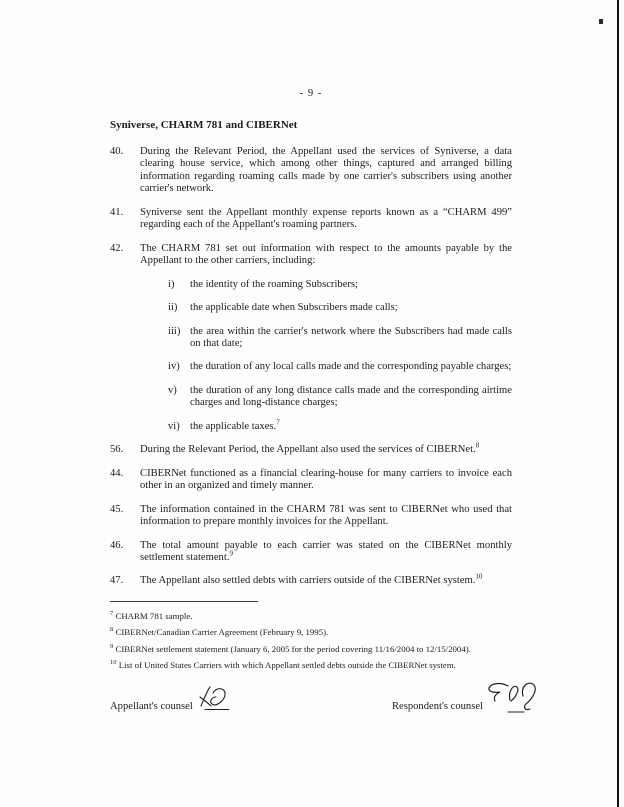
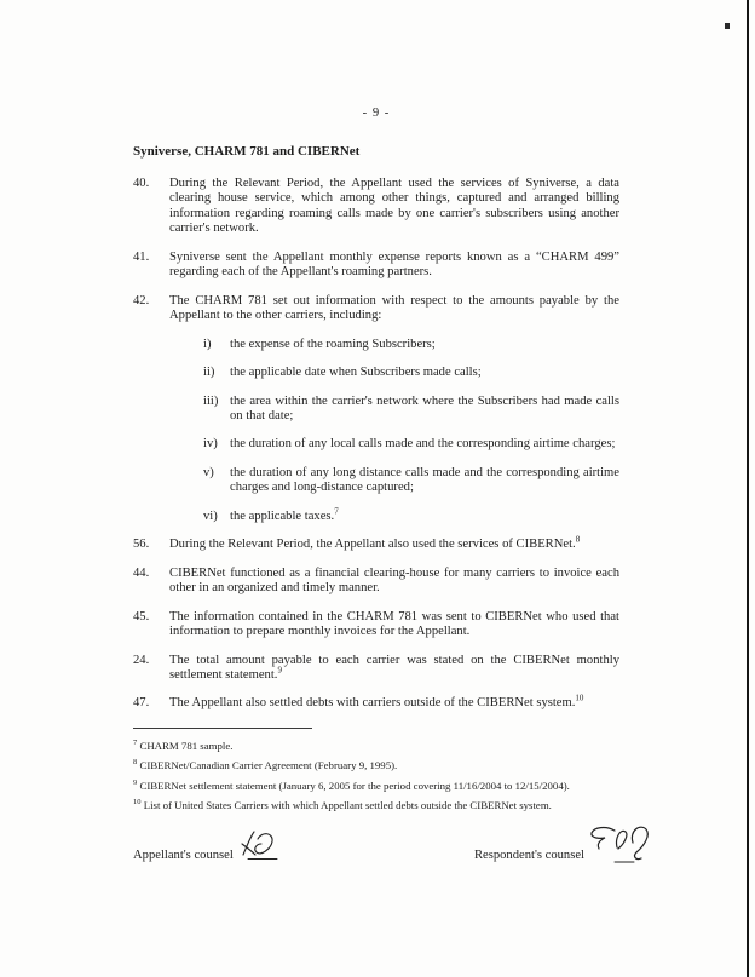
  - 9 -
  Syniverse, CHARM 781 and CIBERNet
  40.
  During the Relevant Period, the Appellant used the services of Syniverse, a data clearing house service, which among other things, captured and arranged billing information regarding roaming calls made by one carrier's subscribers using another carrier's network.
  41.
  Syniverse sent the Appellant monthly expense reports known as a “CHARM 499” regarding each of the Appellant's roaming partners.
  42.
  The CHARM 781 set out information with respect to the amounts payable by the Appellant to the other carriers, including:
  i)
- the identity of the roaming Subscribers;
+ the expense of the roaming Subscribers;
  ii)
  the applicable date when Subscribers made calls;
  iii)
  the area within the carrier's network where the Subscribers had made calls on that date;
  iv)
- the duration of any local calls made and the corresponding payable charges;
+ the duration of any local calls made and the corresponding airtime charges;
  v)
- the duration of any long distance calls made and the corresponding airtime charges and long-distance charges;
+ the duration of any long distance calls made and the corresponding airtime charges and long-distance captured;
  vi)
  the applicable taxes.7
  56.
  During the Relevant Period, the Appellant also used the services of CIBERNet.8
  44.
  CIBERNet functioned as a financial clearing-house for many carriers to invoice each other in an organized and timely manner.
  45.
  The information contained in the CHARM 781 was sent to CIBERNet who used that information to prepare monthly invoices for the Appellant.
- 46.
+ 24.
  The total amount payable to each carrier was stated on the CIBERNet monthly settlement statement.9
  47.
  The Appellant also settled debts with carriers outside of the CIBERNet system.10
  CHARM 781 sample.
  CIBERNet/Canadian Carrier Agreement (February 9, 1995).
  CIBERNet settlement statement (January 6, 2005 for the period covering 11/16/2004 to 12/15/2004).
  List of United States Carriers with which Appellant settled debts outside the CIBERNet system.
  Appellant's counsel
  Respondent's counsel
